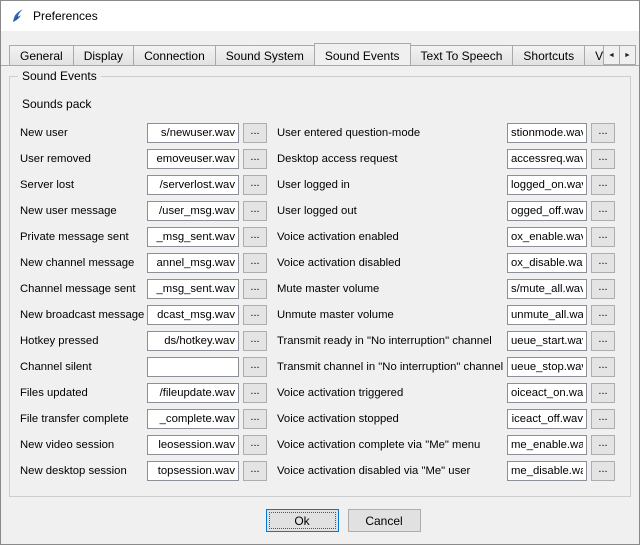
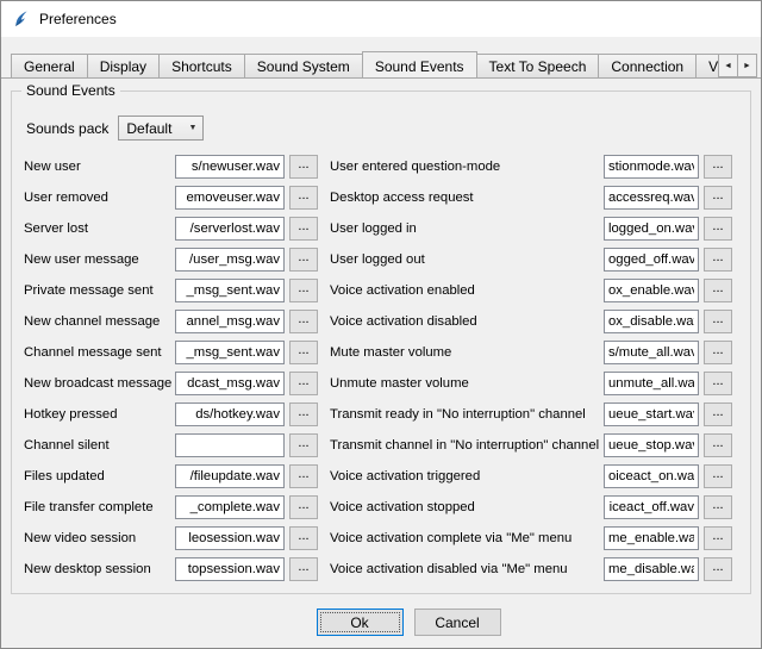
  Preferences
  General
  Display
- Connection
+ Shortcuts
  Sound System
  Sound Events
  Text To Speech
- Shortcuts
+ Connection
  Sound Events
  Sounds pack
+ Default
  New user
  s/newuser.wav
  ...
  User removed
  emoveuser.wav
  ...
  Server lost
  /serverlost.wav
  ...
  New user message
  /user_msg.wav
  ...
  Private message sent
  _msg_sent.wav
  ...
  New channel message
  annel_msg.wav
  ...
  Channel message sent
  _msg_sent.wav
  ...
  New broadcast message
  dcast_msg.wav
  ...
  Hotkey pressed
  ds/hotkey.wav
  ...
  Channel silent
  ...
  Files updated
  /fileupdate.wav
  ...
  File transfer complete
  _complete.wav
  ...
  New video session
  leosession.wav
  ...
  New desktop session
  topsession.wav
  ...
  User entered question-mode
  stionmode.wa
  ...
  Desktop access request
  accessreq.wav
  ...
  User logged in
  logged_on.wa
  ...
  User logged out
  ogged_off.wav
  ...
  Voice activation enabled
  ox_enable.wa
  ...
  Voice activation disabled
  ox_disable.wa
  ...
  Mute master volume
  s/mute_all.wav
  ...
  Unmute master volume
  unmute_all.wa
  ...
  Transmit ready in "No interruption" channel
  ueue_start.wa
  ...
  Transmit channel in "No interruption" channel
  ueue_stop.wa
  ...
  Voice activation triggered
  oiceact_on.wa
  ...
  Voice activation stopped
  iceact_off.wav
  ...
  Voice activation complete via "Me" menu
  me_enable.wa
  ...
- Voice activation disabled via "Me" user
+ Voice activation disabled via "Me" menu
  me_disable.w
  ...
  Ok
  Cancel
